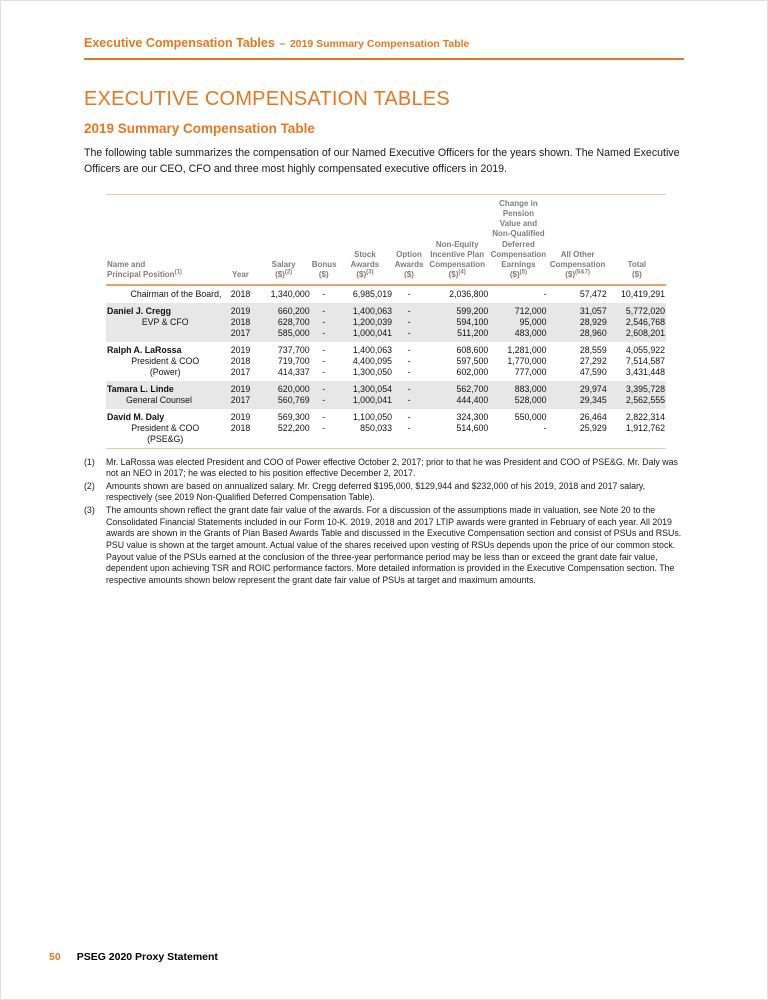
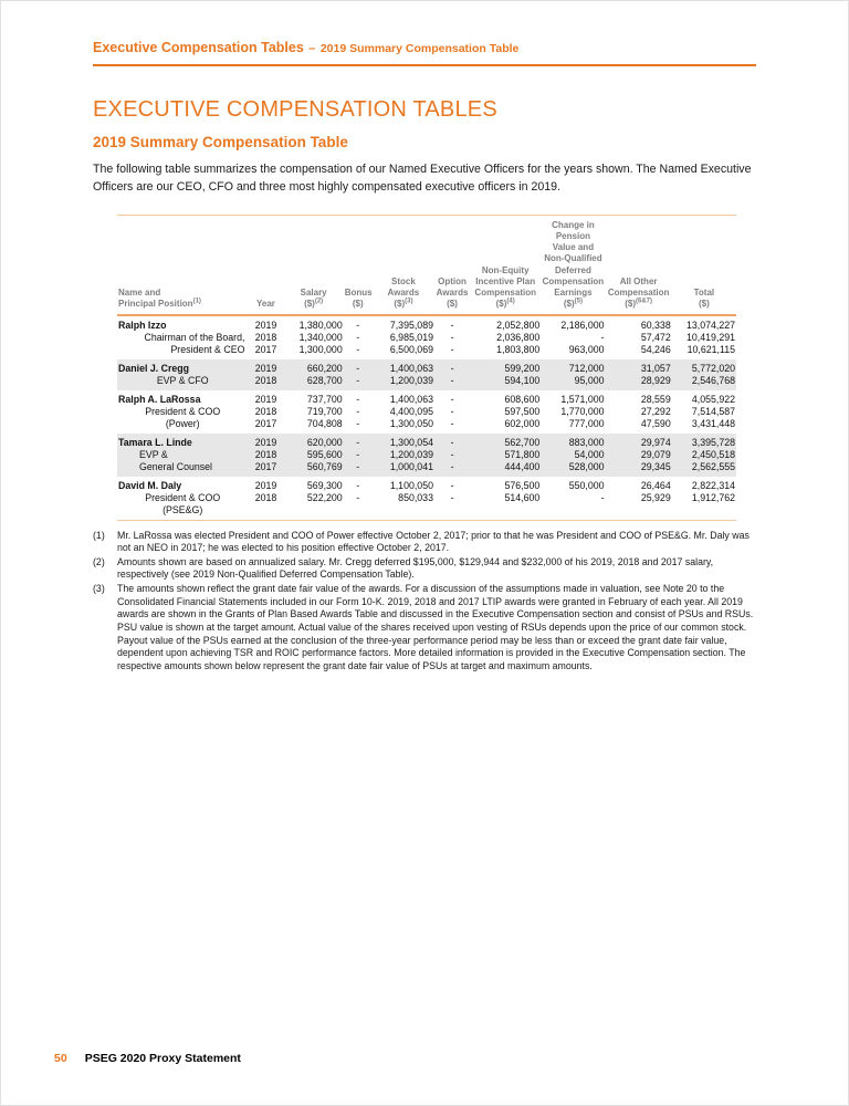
  Executive Compensation Tables – 2019 Summary Compensation Table
  EXECUTIVE COMPENSATION TABLES
  2019 Summary Compensation Table
  The following table summarizes the compensation of our Named Executive Officers for the years shown. The Named Executive Officers are our CEO, CFO and three most highly compensated executive officers in 2019.
  Name andPrincipal Position	Year	Salary($)	Bonus($)	StockAwards($)	OptionAwards($)	Non-EquityIncentive PlanCompensation($)	Change inPensionValue andNon-QualifiedDeferredCompensationEarnings($)	All OtherCompensation($)	Total($)
+ Ralph Izzo	2019	1,380,000	-	7,395,089	-	2,052,800	2,186,000	60,338	13,074,227
  Chairman of the Board,	2018	1,340,000	-	6,985,019	-	2,036,800	-	57,472	10,419,291
+ President & CEO	2017	1,300,000	-	6,500,069	-	1,803,800	963,000	54,246	10,621,115
  Daniel J. Cregg	2019	660,200	-	1,400,063	-	599,200	712,000	31,057	5,772,020
  EVP & CFO	2018	628,700	-	1,200,039	-	594,100	95,000	28,929	2,546,768
- 	2017	585,000	-	1,000,041	-	511,200	483,000	28,960	2,608,201
- Ralph A. LaRossa	2019	737,700	-	1,400,063	-	608,600	1,281,000	28,559	4,055,922
+ Ralph A. LaRossa	2019	737,700	-	1,400,063	-	608,600	1,571,000	28,559	4,055,922
  President & COO	2018	719,700	-	4,400,095	-	597,500	1,770,000	27,292	7,514,587
- (Power)	2017	414,337	-	1,300,050	-	602,000	777,000	47,590	3,431,448
+ (Power)	2017	704,808	-	1,300,050	-	602,000	777,000	47,590	3,431,448
  Tamara L. Linde	2019	620,000	-	1,300,054	-	562,700	883,000	29,974	3,395,728
+ EVP &	2018	595,600	-	1,200,039	-	571,800	54,000	29,079	2,450,518
  General Counsel	2017	560,769	-	1,000,041	-	444,400	528,000	29,345	2,562,555
- David M. Daly	2019	569,300	-	1,100,050	-	324,300	550,000	26,464	2,822,314
+ David M. Daly	2019	569,300	-	1,100,050	-	576,500	550,000	26,464	2,822,314
  President & COO	2018	522,200	-	850,033	-	514,600	-	25,929	1,912,762
  (PSE&G)
  (1)
- Mr. LaRossa was elected President and COO of Power effective October 2, 2017; prior to that he was President and COO of PSE&G. Mr. Daly was not an NEO in 2017; he was elected to his position effective December 2, 2017.
+ Mr. LaRossa was elected President and COO of Power effective October 2, 2017; prior to that he was President and COO of PSE&G. Mr. Daly was not an NEO in 2017; he was elected to his position effective October 2, 2017.
  (2)
  Amounts shown are based on annualized salary. Mr. Cregg deferred $195,000, $129,944 and $232,000 of his 2019, 2018 and 2017 salary, respectively (see 2019 Non-Qualified Deferred Compensation Table).
  (3)
  The amounts shown reflect the grant date fair value of the awards. For a discussion of the assumptions made in valuation, see Note 20 to the Consolidated Financial Statements included in our Form 10-K. 2019, 2018 and 2017 LTIP awards were granted in February of each year. All 2019 awards are shown in the Grants of Plan Based Awards Table and discussed in the Executive Compensation section and consist of PSUs and RSUs. PSU value is shown at the target amount. Actual value of the shares received upon vesting of RSUs depends upon the price of our common stock. Payout value of the PSUs earned at the conclusion of the three-year performance period may be less than or exceed the grant date fair value, dependent upon achieving TSR and ROIC performance factors. More detailed information is provided in the Executive Compensation section. The respective amounts shown below represent the grant date fair value of PSUs at target and maximum amounts.
  50
  PSEG 2020 Proxy Statement
